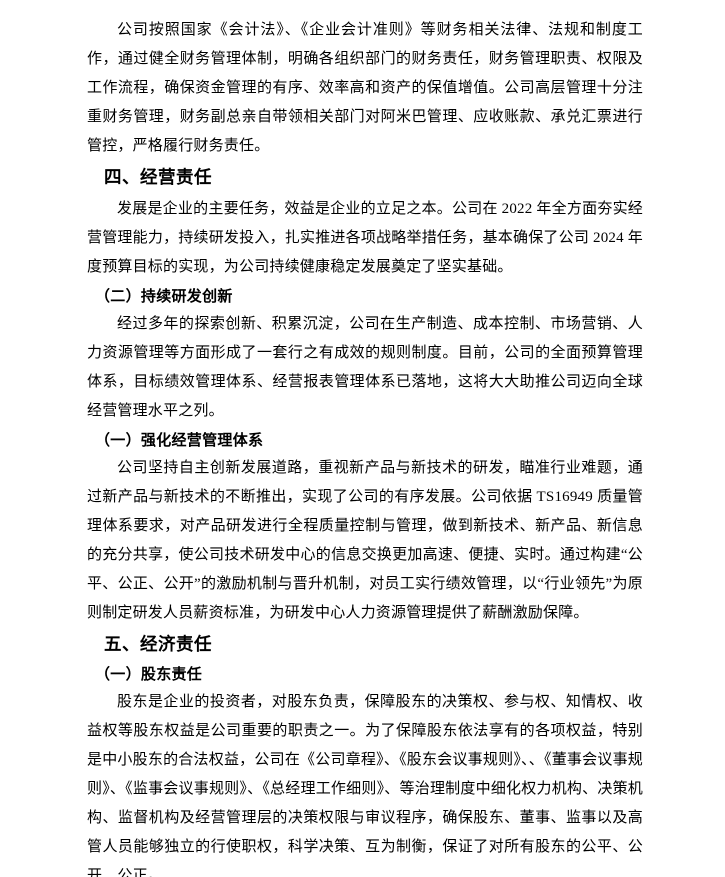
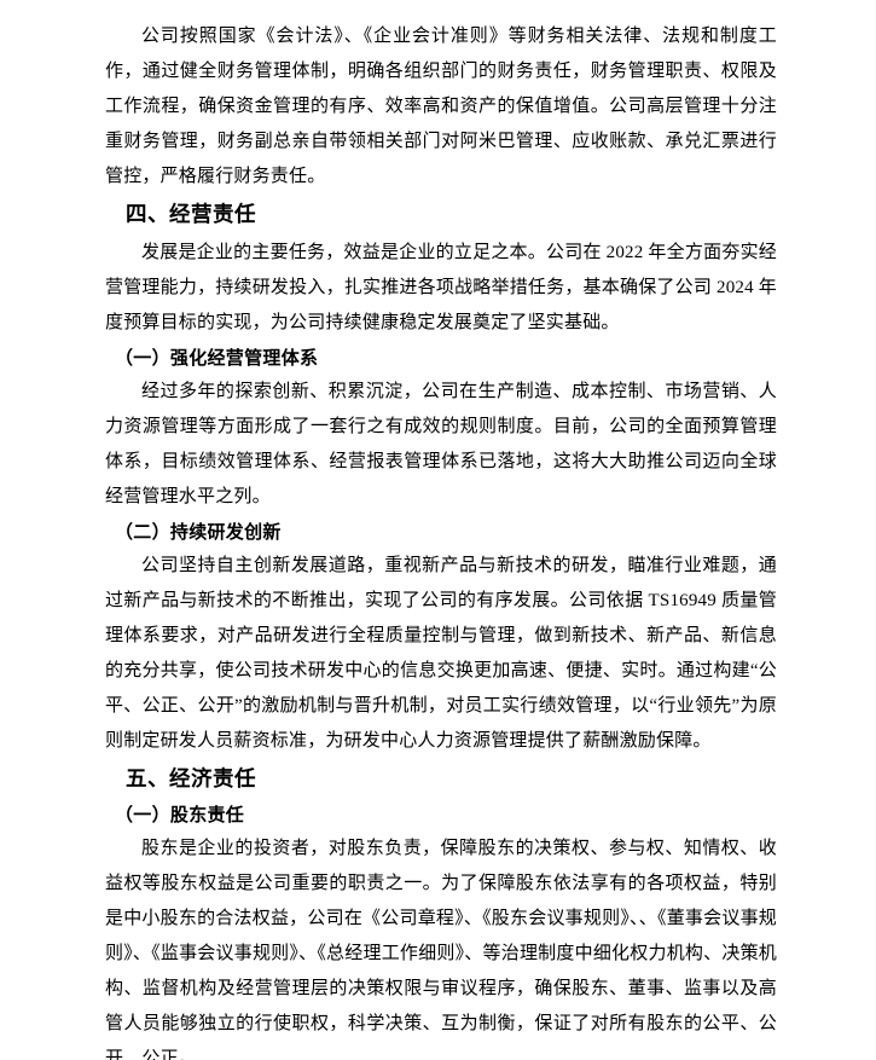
  公司按照国家《会计法》、《企业会计准则》等财务相关法律、法规和制度工作，通过健全财务管理体制，明确各组织部门的财务责任，财务管理职责、权限及工作流程，确保资金管理的有序、效率高和资产的保值增值。公司高层管理十分注重财务管理，财务副总亲自带领相关部门对阿米巴管理、应收账款、承兑汇票进行管控，严格履行财务责任。
  四、经营责任
  发展是企业的主要任务，效益是企业的立足之本。公司在 2022 年全方面夯实经营管理能力，持续研发投入，扎实推进各项战略举措任务，基本确保了公司 2024 年度预算目标的实现，为公司持续健康稳定发展奠定了坚实基础。
- （二）持续研发创新
+ （一）强化经营管理体系
  经过多年的探索创新、积累沉淀，公司在生产制造、成本控制、市场营销、人力资源管理等方面形成了一套行之有成效的规则制度。目前，公司的全面预算管理体系，目标绩效管理体系、经营报表管理体系已落地，这将大大助推公司迈向全球经营管理水平之列。
- （一）强化经营管理体系
+ （二）持续研发创新
  公司坚持自主创新发展道路，重视新产品与新技术的研发，瞄准行业难题，通过新产品与新技术的不断推出，实现了公司的有序发展。公司依据 TS16949 质量管理体系要求，对产品研发进行全程质量控制与管理，做到新技术、新产品、新信息的充分共享，使公司技术研发中心的信息交换更加高速、便捷、实时。通过构建“公平、公正、公开”的激励机制与晋升机制，对员工实行绩效管理，以“行业领先”为原则制定研发人员薪资标准，为研发中心人力资源管理提供了薪酬激励保障。
  五、经济责任
  （一）股东责任
  股东是企业的投资者，对股东负责，保障股东的决策权、参与权、知情权、收益权等股东权益是公司重要的职责之一。为了保障股东依法享有的各项权益，特别是中小股东的合法权益，公司在《公司章程》、《股东会议事规则》、、《董事会议事规则》、《监事会议事规则》、《总经理工作细则》、等治理制度中细化权力机构、决策机构、监督机构及经营管理层的决策权限与审议程序，确保股东、董事、监事以及高管人员能够独立的行使职权，科学决策、互为制衡，保证了对所有股东的公平、公开、公正。
